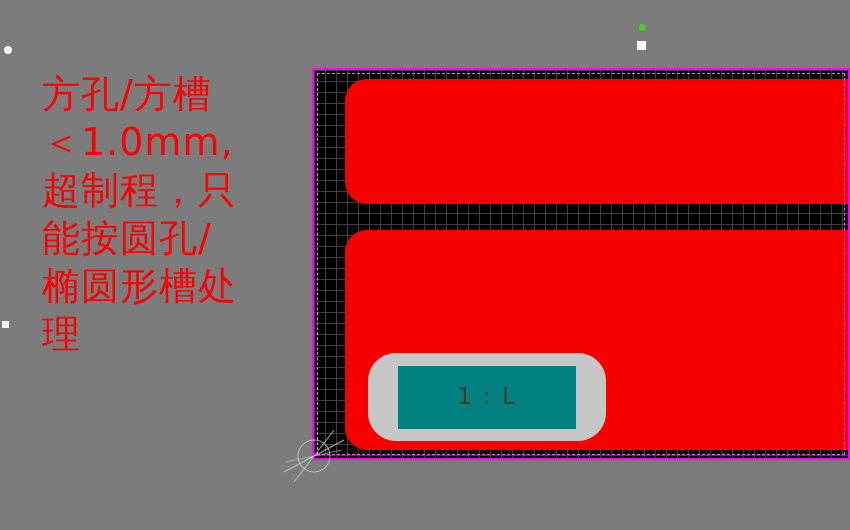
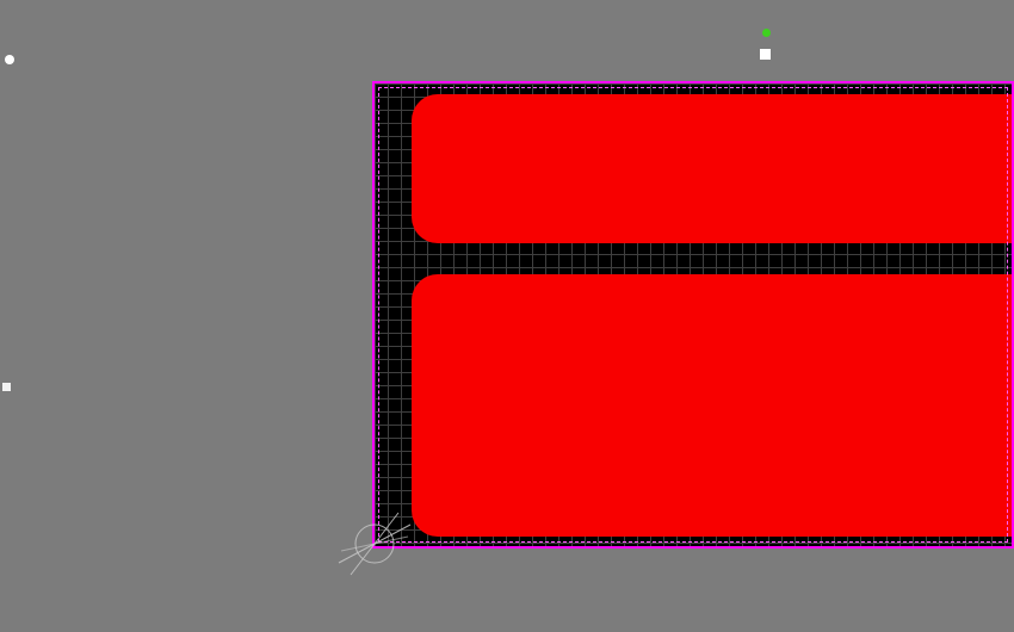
- 方孔/方槽
- ＜1.0mm,
- 超制程，只
- 能按圆孔/
- 椭圆形槽处
- 理
- 1 : L
